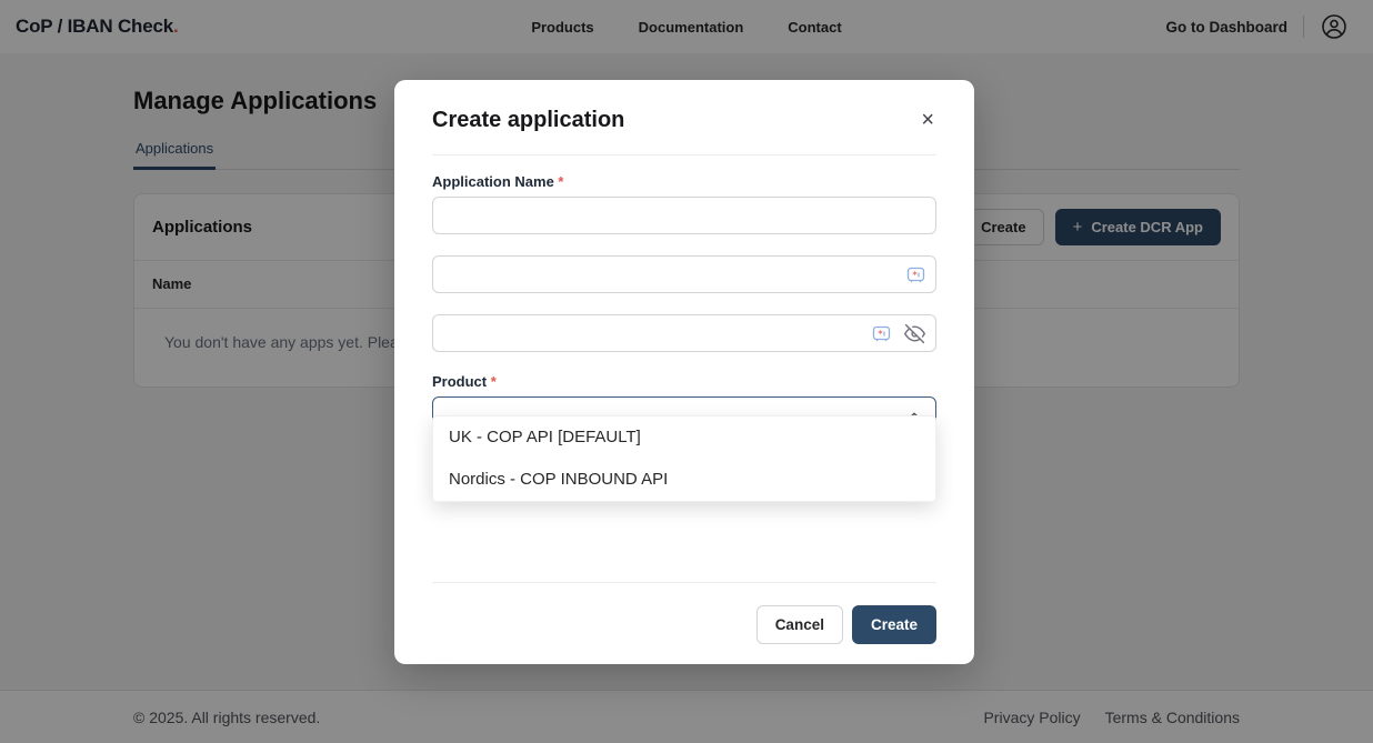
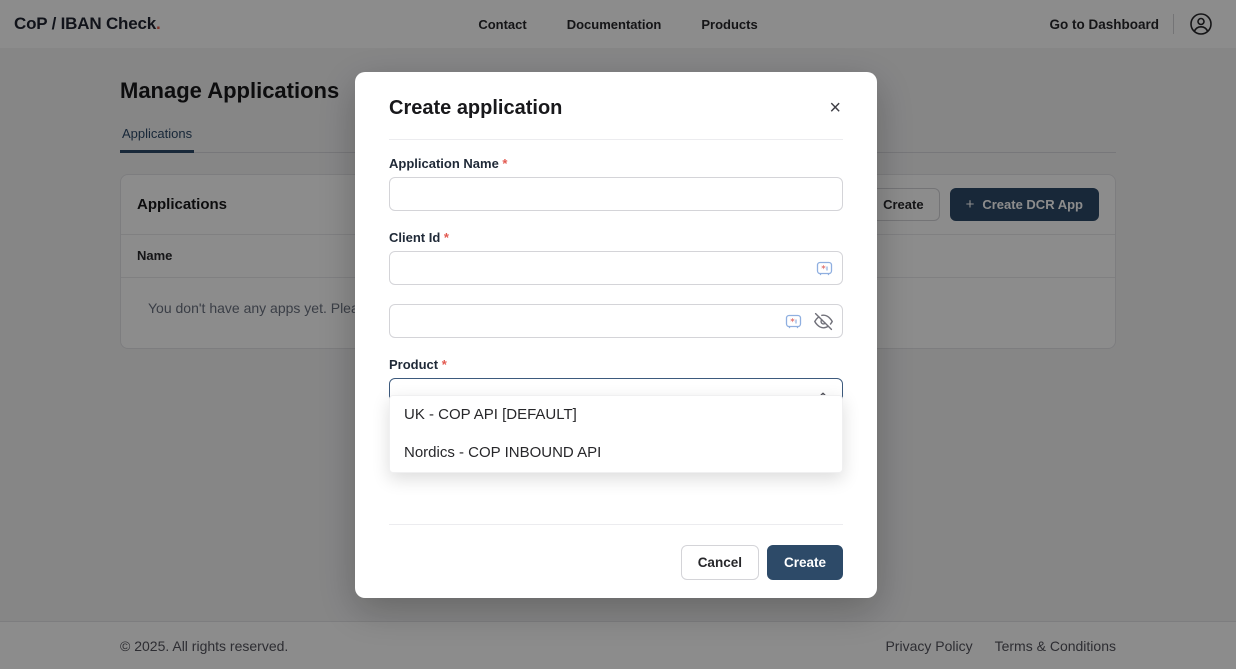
  CoP / IBAN Check.
- Products
+ Contact
  Documentation
- Contact
+ Products
  Go to Dashboard
  Manage Applications
  Applications
  Applications
  Create
  +
  Create DCR App
  Name
  You don't have any apps yet. Ple
  © 2025. All rights reserved.
  Privacy Policy
  Terms & Conditions
  Create application
  ×
  Application Name *
+ Client Id *
  *
  *
  Product *
  UK - COP API [DEFAULT]
  Nordics - COP INBOUND API
  Cancel
  Create
